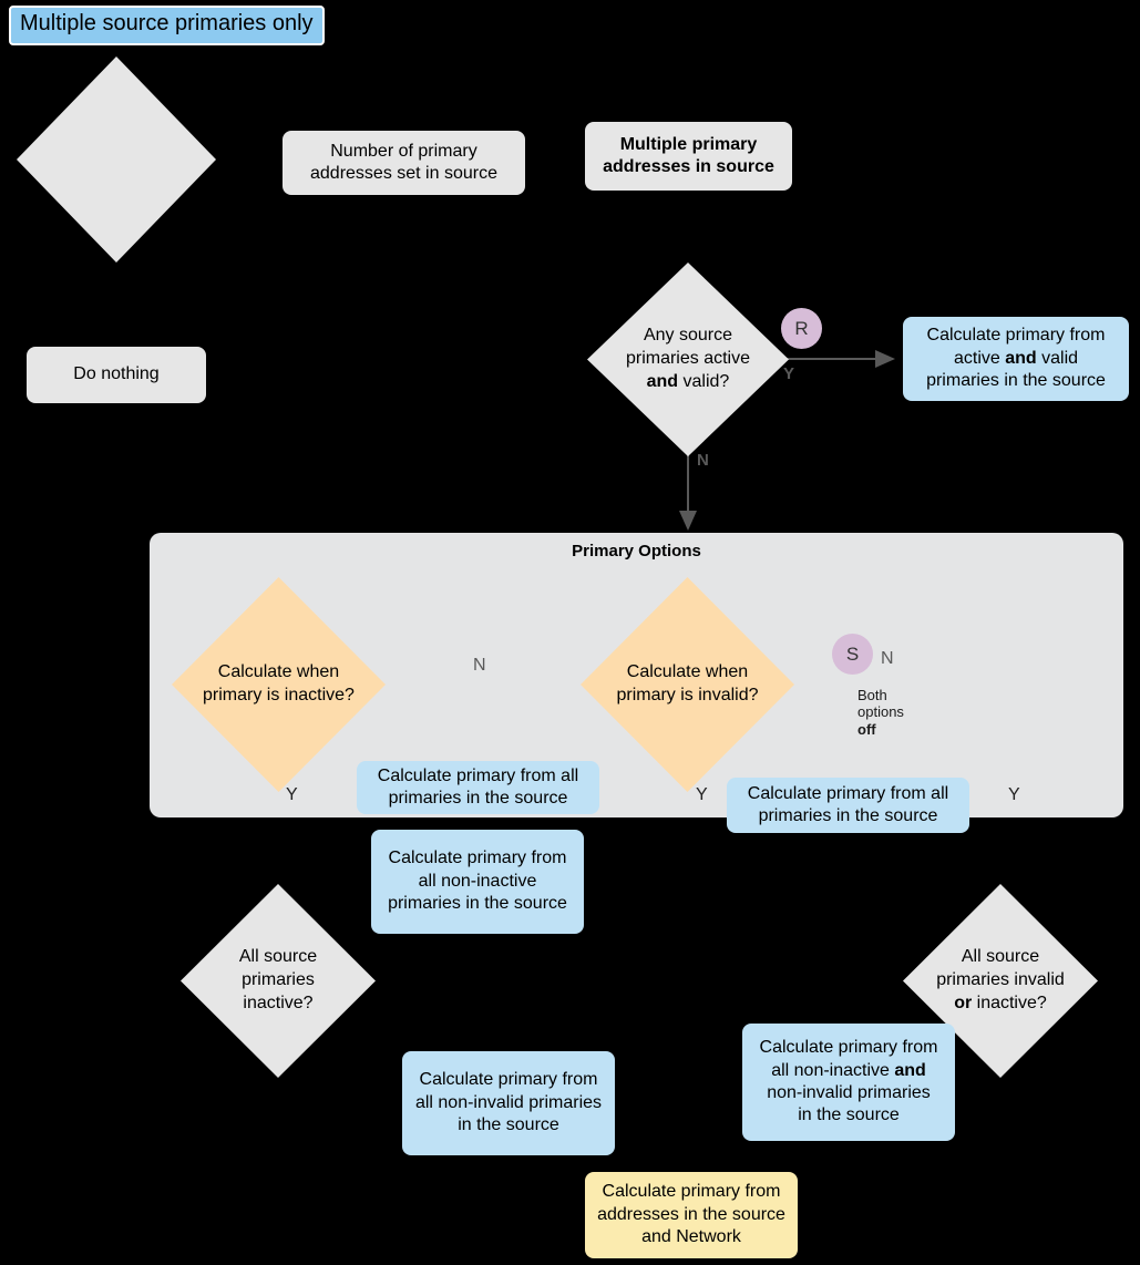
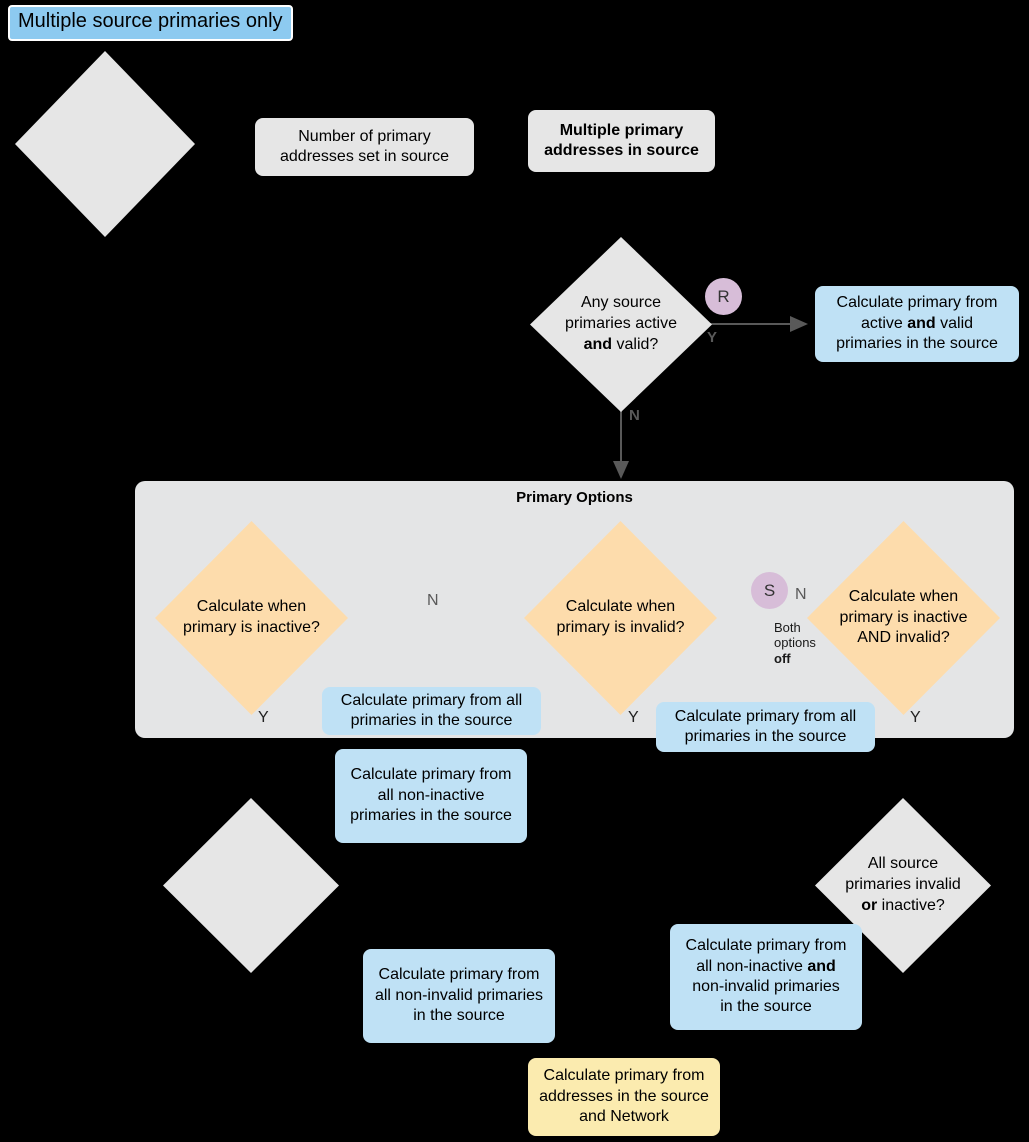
  Multiple source primaries only
  Number of primary addresses set in source
  Multiple primary addresses in source
- Do nothing
  Any source
  primaries active
  and valid?
  R
  Y
  N
  Calculate primary from
  active and valid
  primaries in the source
  Primary Options
  Calculate when primary is inactive?
  Calculate when primary is invalid?
+ Calculate when primary is inactive AND invalid?
  N
  S
  N
  Both
  options
  off
  Y
  Y
  Y
  Calculate primary from all primaries in the source
  Calculate primary from all primaries in the source
  Calculate primary from all non-inactive primaries in the source
- All source primaries inactive?
  All source
  primaries invalid
  or inactive?
  Calculate primary from all non-invalid primaries in the source
  Calculate primary from
  all non-inactive and
  non-invalid primaries
  in the source
  Calculate primary from addresses in the source and Network
